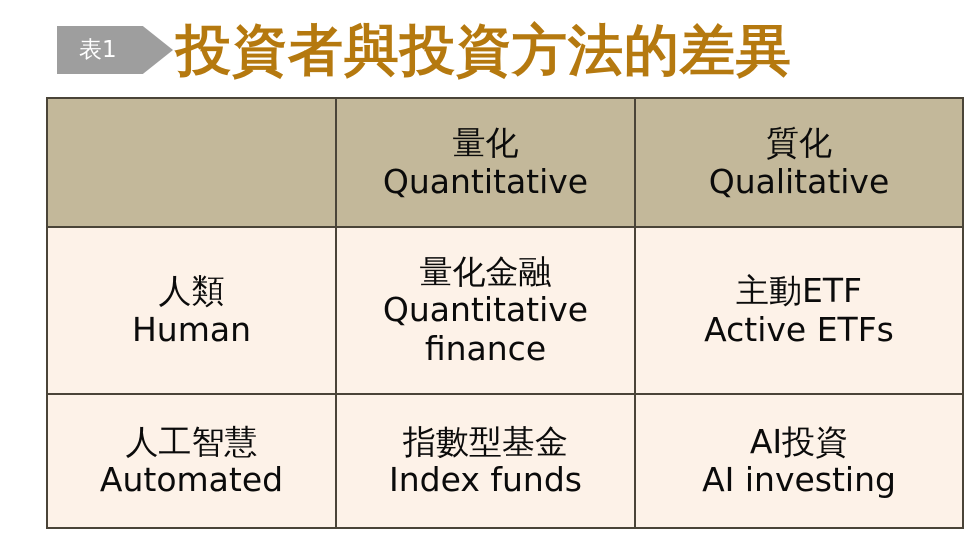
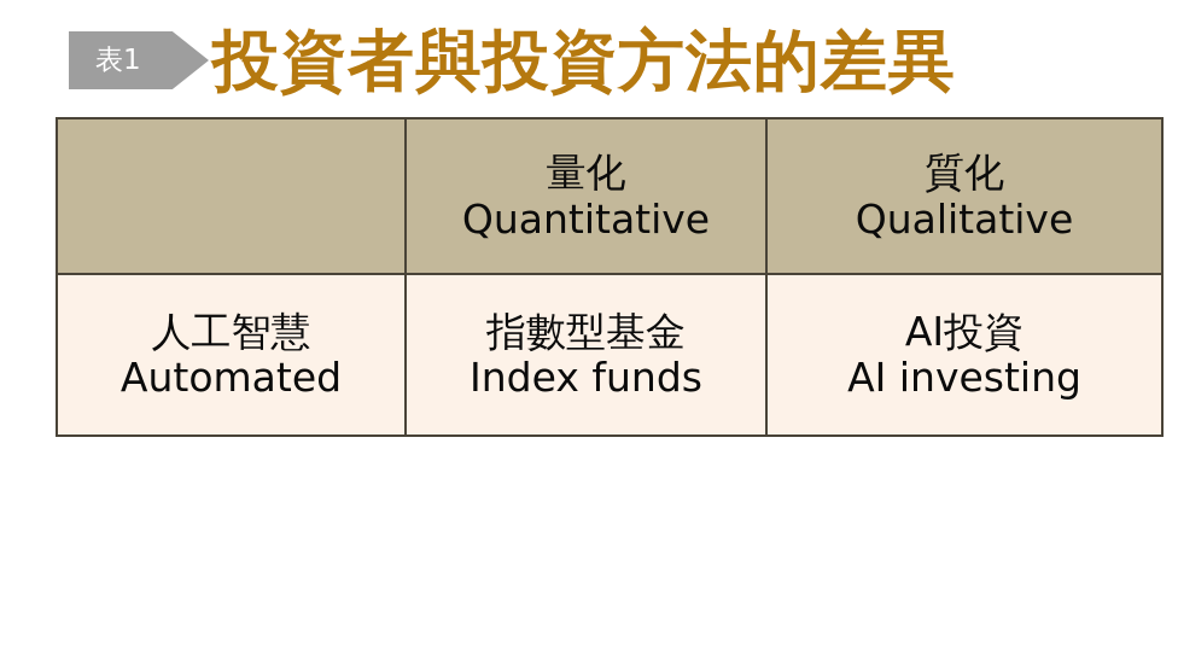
  表1
  投資者與投資方法的差異
  	量化 Quantitative	質化 Qualitative
- 人類 Human	量化金融 Quantitative finance	主動ETF Active ETFs
  人工智慧 Automated	指數型基金 Index funds	AI投資 AI investing
